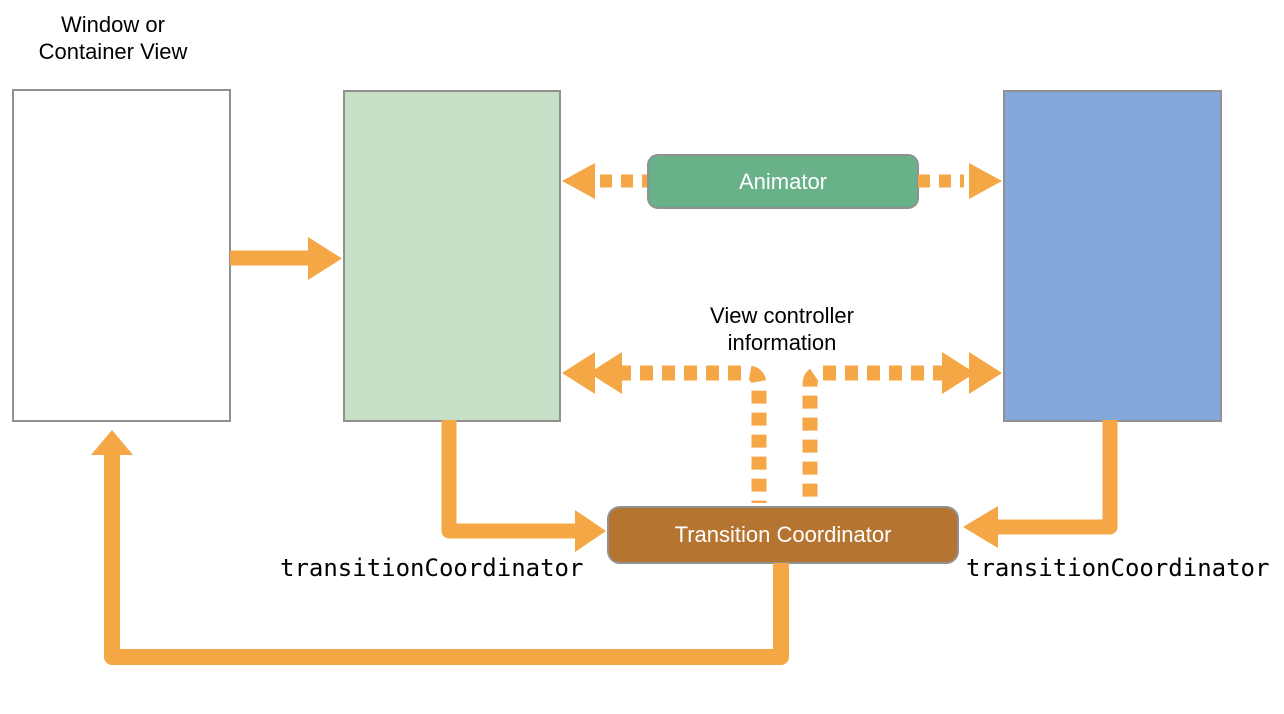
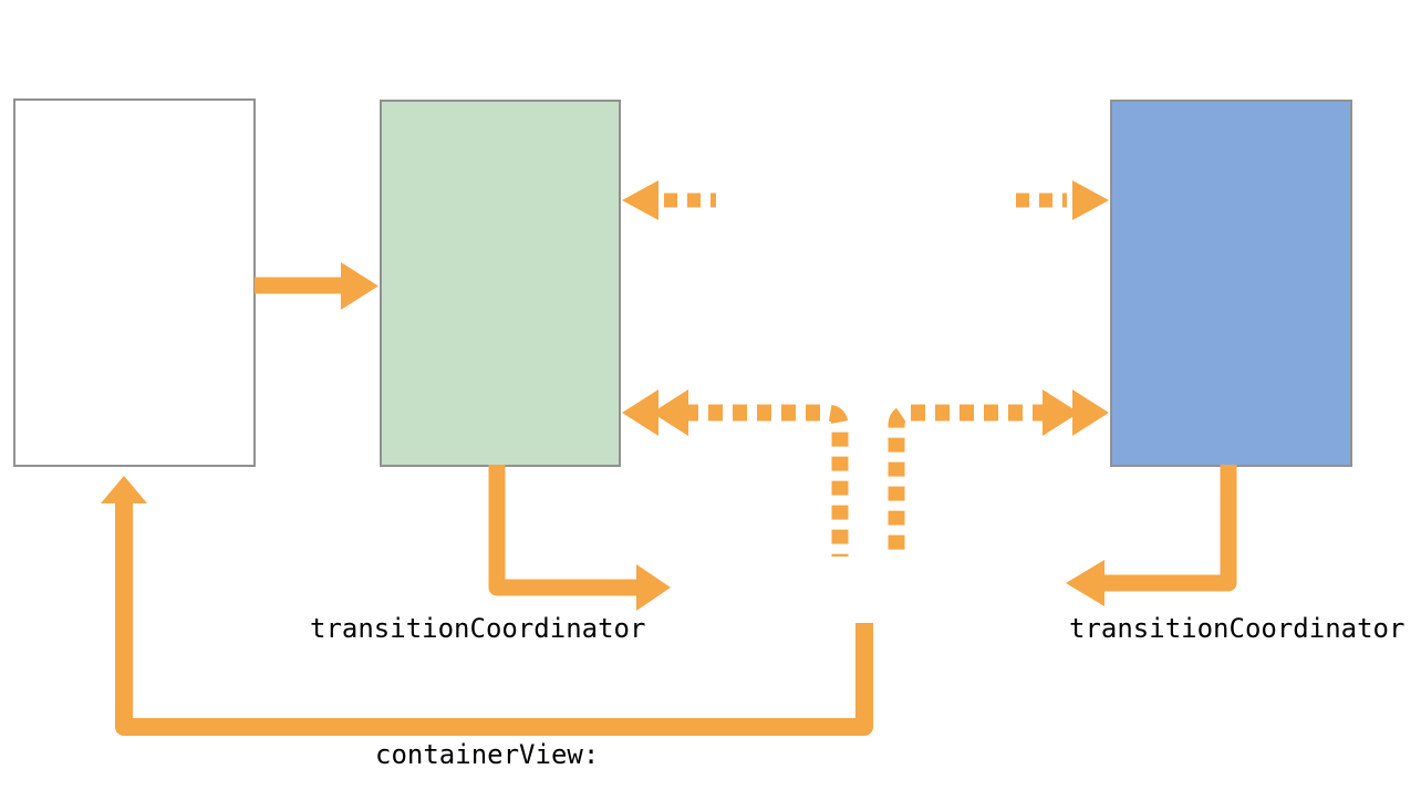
- Window or
- Container View
- Animator
- Transition Coordinator
- View controller
- information
  transitionCoordinator
  transitionCoordinator
+ containerView:
